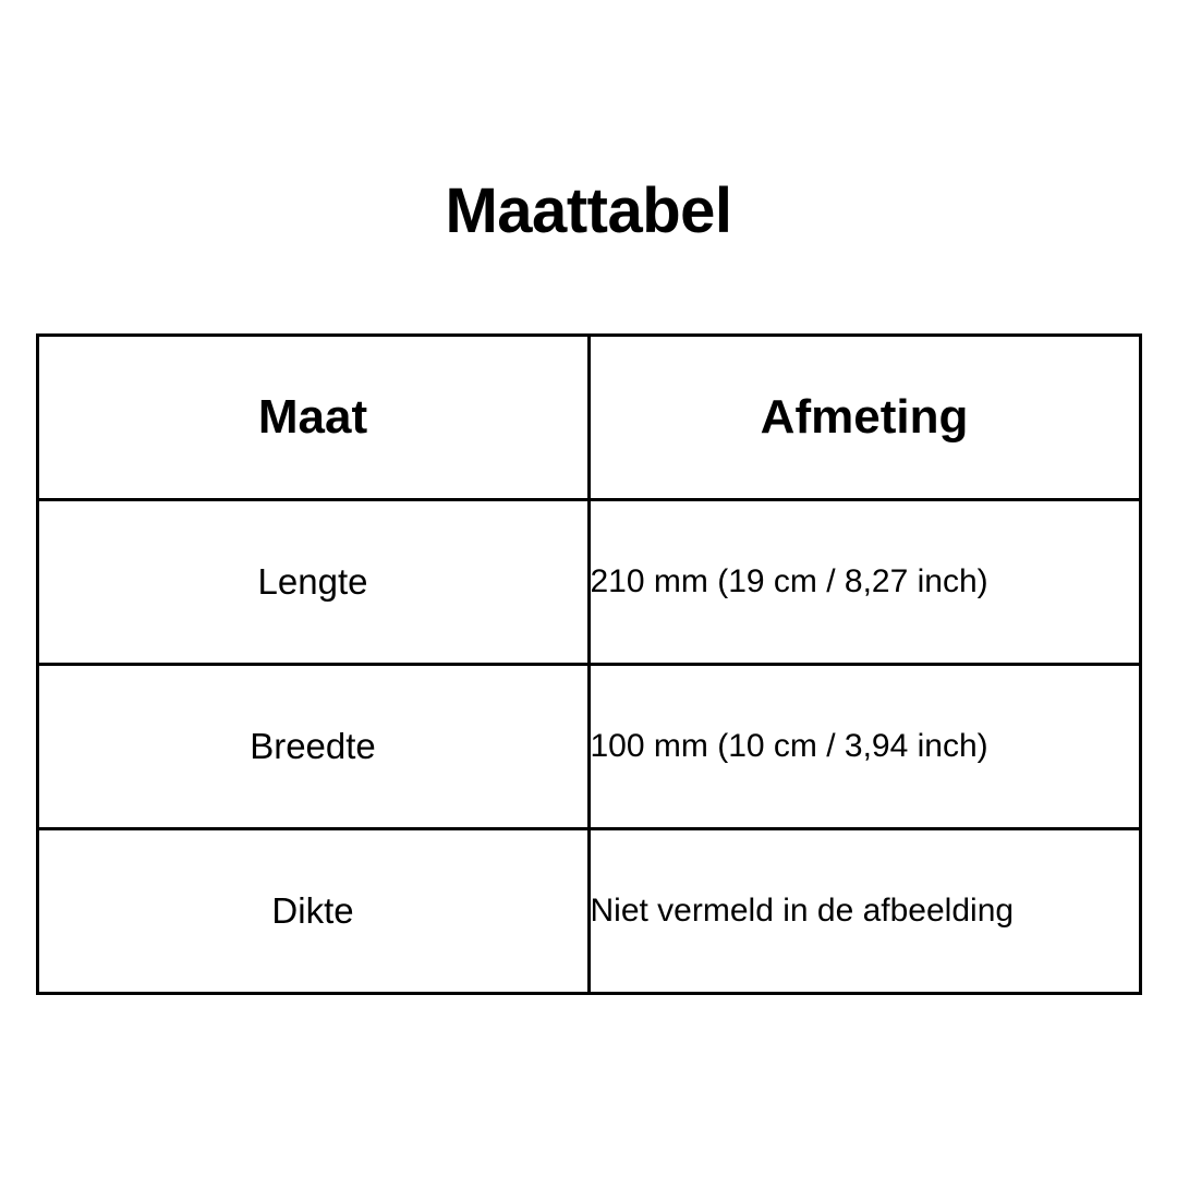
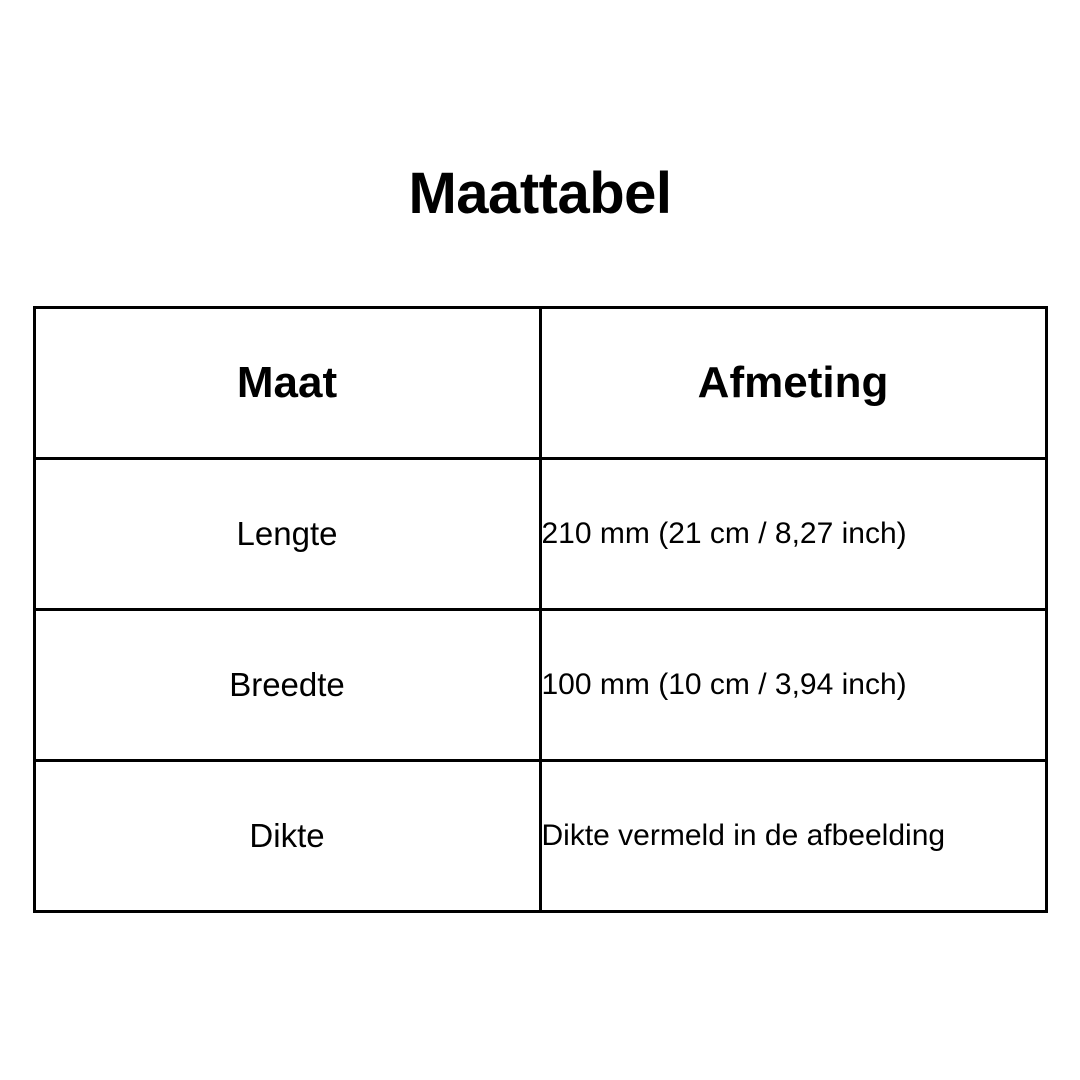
  Maattabel
  Maat	Afmeting
- Lengte	210 mm (19 cm / 8,27 inch)
+ Lengte	210 mm (21 cm / 8,27 inch)
  Breedte	100 mm (10 cm / 3,94 inch)
- Dikte	Niet vermeld in de afbeelding
+ Dikte	Dikte vermeld in de afbeelding
